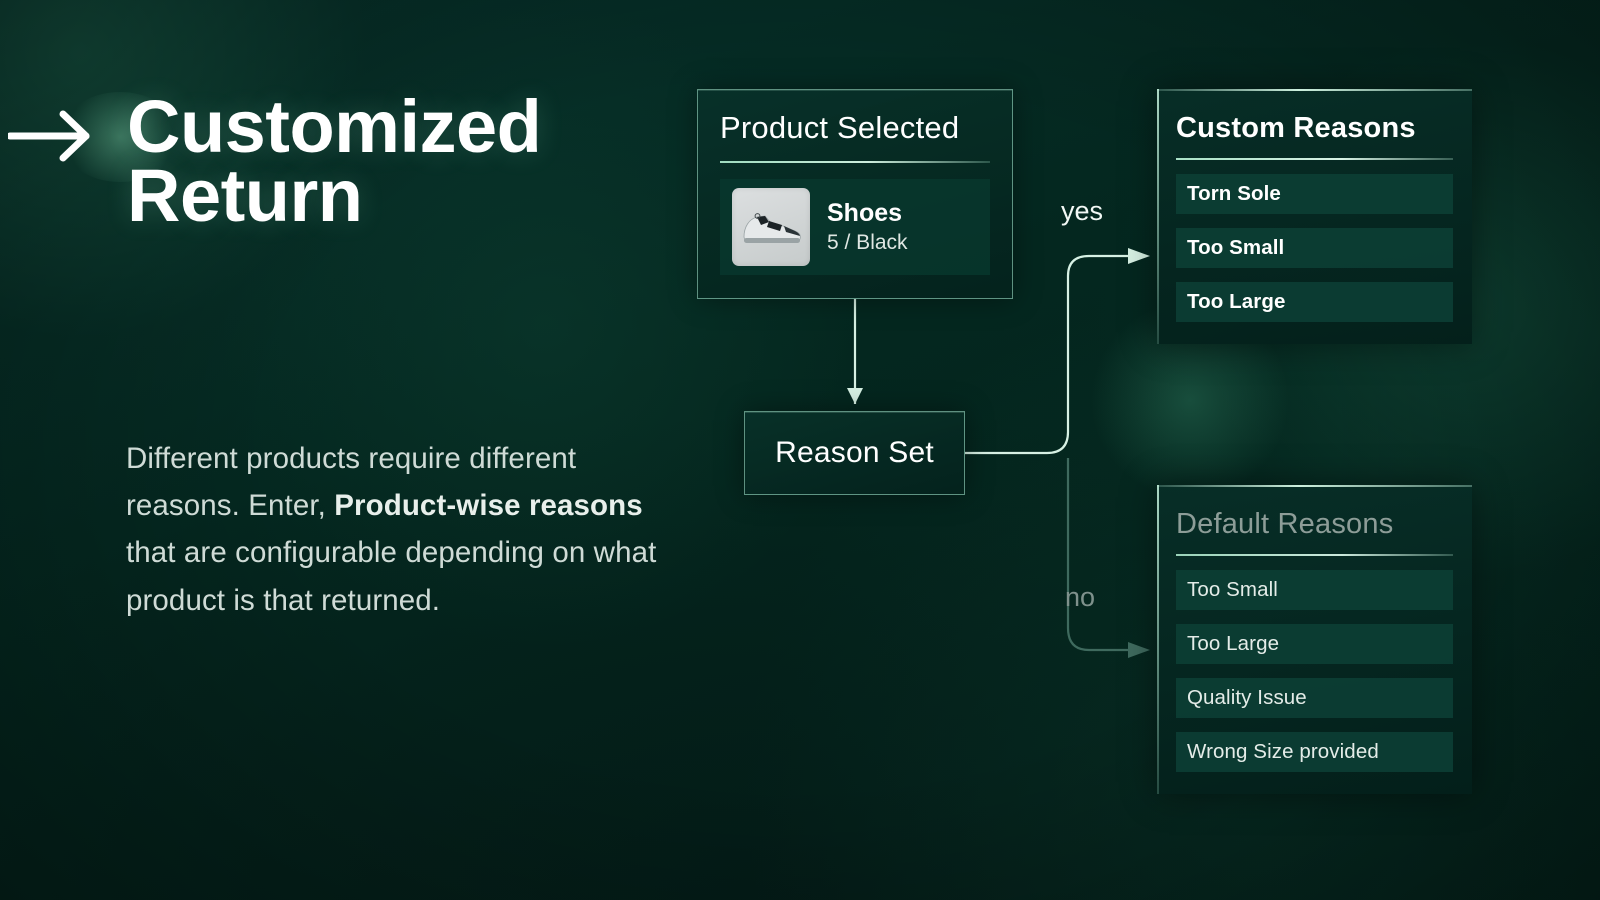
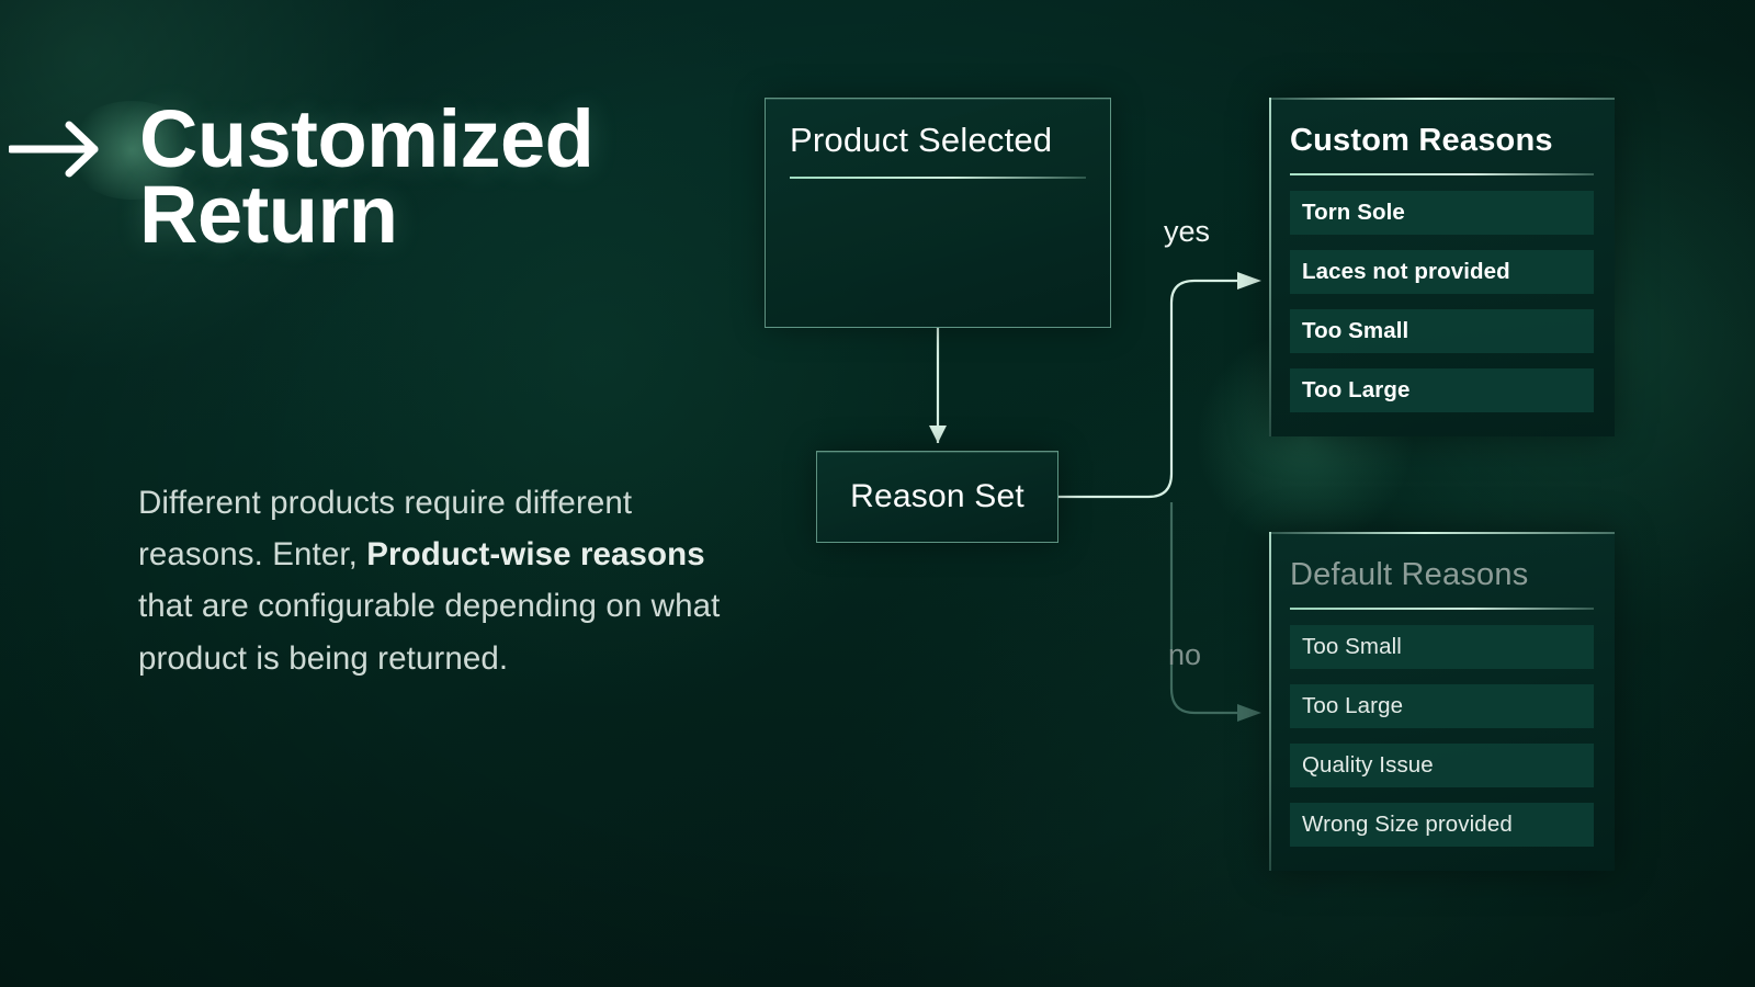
  Customized
  Return
- Different products require different reasons. Enter, Product-wise reasons that are configurable depending on what product is that returned.
+ Different products require different reasons. Enter, Product-wise reasons that are configurable depending on what product is being returned.
  yes
  no
  Product Selected
- Shoes
- 5 / Black
  Reason Set
  Custom Reasons
  Torn Sole
+ Laces not provided
  Too Small
  Too Large
  Default Reasons
  Too Small
  Too Large
  Quality Issue
  Wrong Size provided
